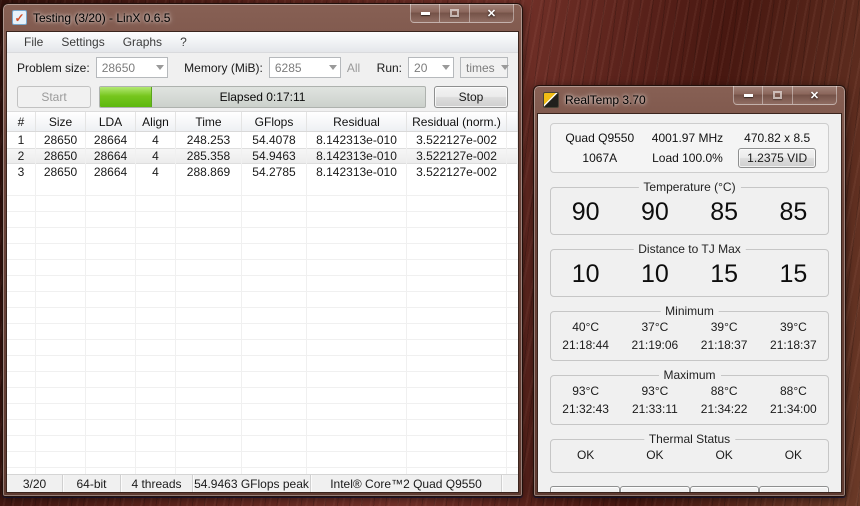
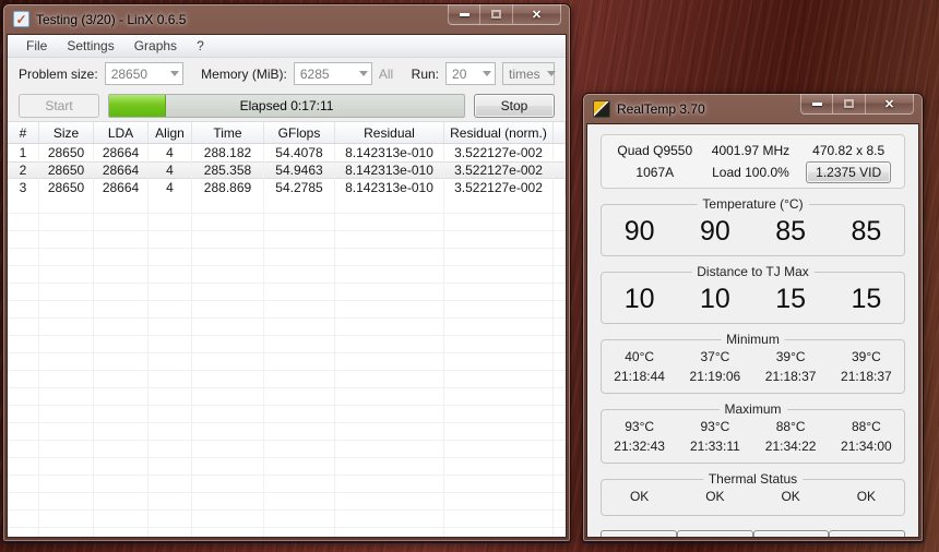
  Testing (3/20) - LinX 0.6.5
  File
  Settings
  Graphs
  ?
  Problem size:
  28650
  Memory (MiB):
  6285
  All
  Run:
  20
  times
  Start
  Elapsed 0:17:11
  Stop
  #
  Size
  LDA
  Align
  Time
  GFlops
  Residual
  Residual (norm.)
  1
  28650
  28664
  4
- 248.253
+ 288.182
  54.4078
  8.142313e-010
  3.522127e-002
  2
  28650
  28664
  4
  285.358
  54.9463
  8.142313e-010
  3.522127e-002
  3
  28650
  28664
  4
  288.869
  54.2785
  8.142313e-010
  3.522127e-002
- 3/20
- 64-bit
- 4 threads
- 54.9463 GFlops peak
- Intel® Core™2 Quad Q9550
  RealTemp 3.70
  Quad Q9550
  4001.97 MHz
  470.82 x 8.5
  1067A
  Load 100.0%
  1.2375 VID
  Temperature (°C)
  90
  90
  85
  85
  Distance to TJ Max
  10
  10
  15
  15
  Minimum
  40°C
  37°C
  39°C
  39°C
  21:18:44
  21:19:06
  21:18:37
  21:18:37
  Maximum
  93°C
  93°C
  88°C
  88°C
  21:32:43
  21:33:11
  21:34:22
  21:34:00
  Thermal Status
  OK
  OK
  OK
  OK
